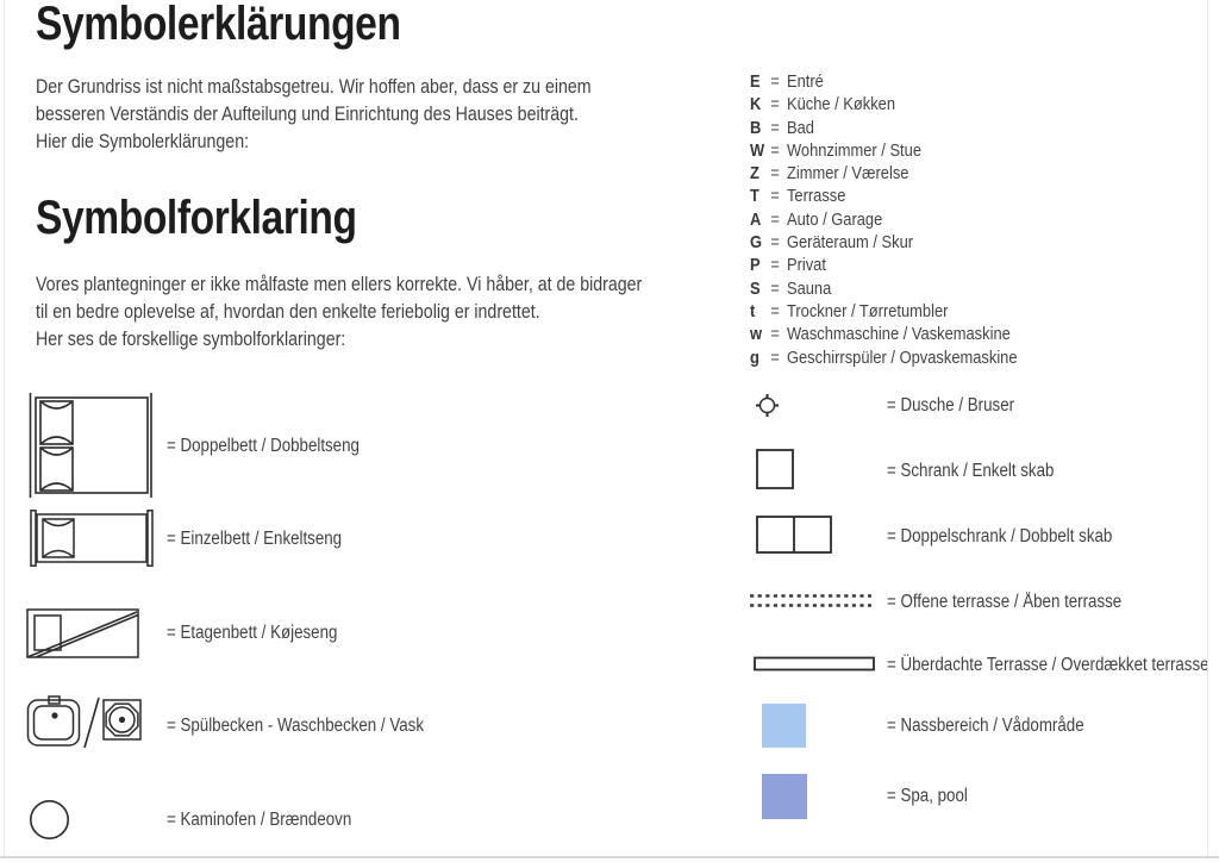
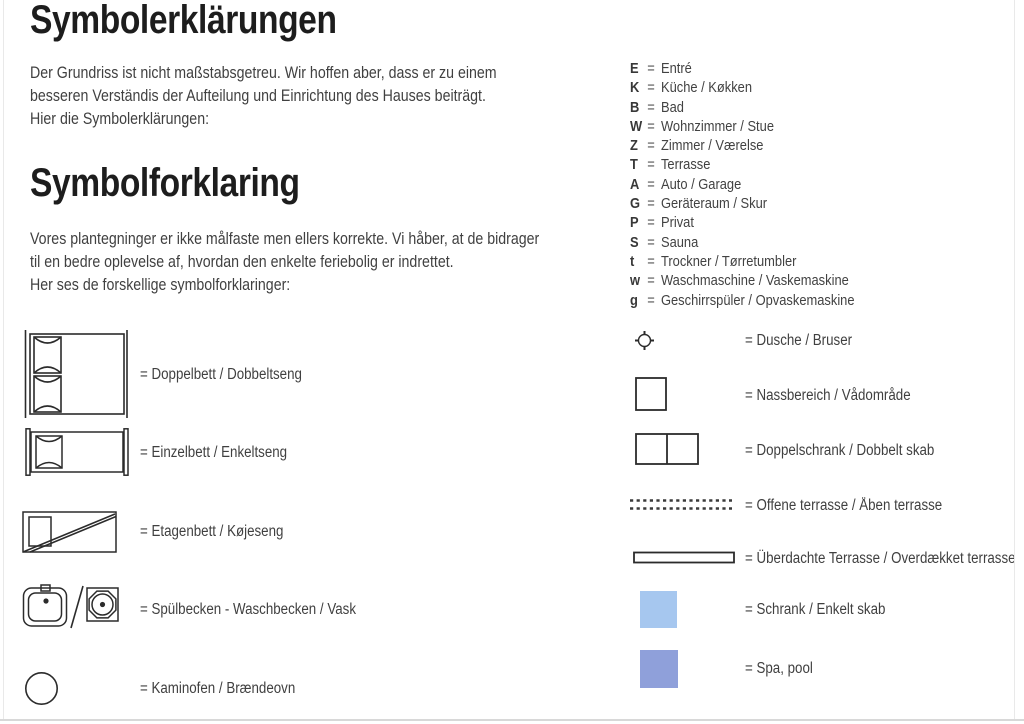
  Symbolerklärungen
  Der Grundriss ist nicht maßstabsgetreu. Wir hoffen aber, dass er zu einem
  besseren Verständis der Aufteilung und Einrichtung des Hauses beiträgt.
  Hier die Symbolerklärungen:
  Symbolforklaring
  Vores plantegninger er ikke målfaste men ellers korrekte. Vi håber, at de bidrager
  til en bedre oplevelse af, hvordan den enkelte feriebolig er indrettet.
  Her ses de forskellige symbolforklaringer:
  E
  =
  Entré
  K
  =
  Küche / Køkken
  B
  =
  Bad
  W
  =
  Wohnzimmer / Stue
  Z
  =
  Zimmer / Værelse
  T
  =
  Terrasse
  A
  =
  Auto / Garage
  G
  =
  Geräteraum / Skur
  P
  =
  Privat
  S
  =
  Sauna
  t
  =
  Trockner / Tørretumbler
  w
  =
  Waschmaschine / Vaskemaskine
  g
  =
  Geschirrspüler / Opvaskemaskine
  = Doppelbett / Dobbeltseng
  = Einzelbett / Enkeltseng
  = Etagenbett / Køjeseng
  = Spülbecken - Waschbecken / Vask
  = Kaminofen / Brændeovn
  = Dusche / Bruser
- = Schrank / Enkelt skab
+ = Nassbereich / Vådområde
  = Doppelschrank / Dobbelt skab
  = Offene terrasse / Åben terrasse
  = Überdachte Terrasse / Overdækket terrasse
- = Nassbereich / Vådområde
+ = Schrank / Enkelt skab
  = Spa, pool
